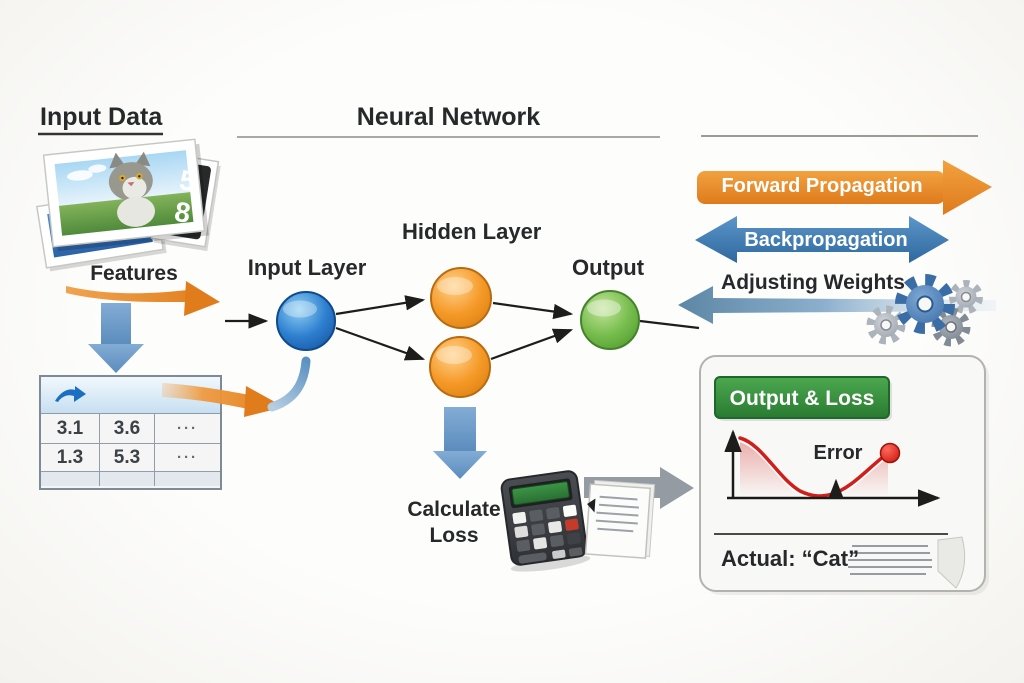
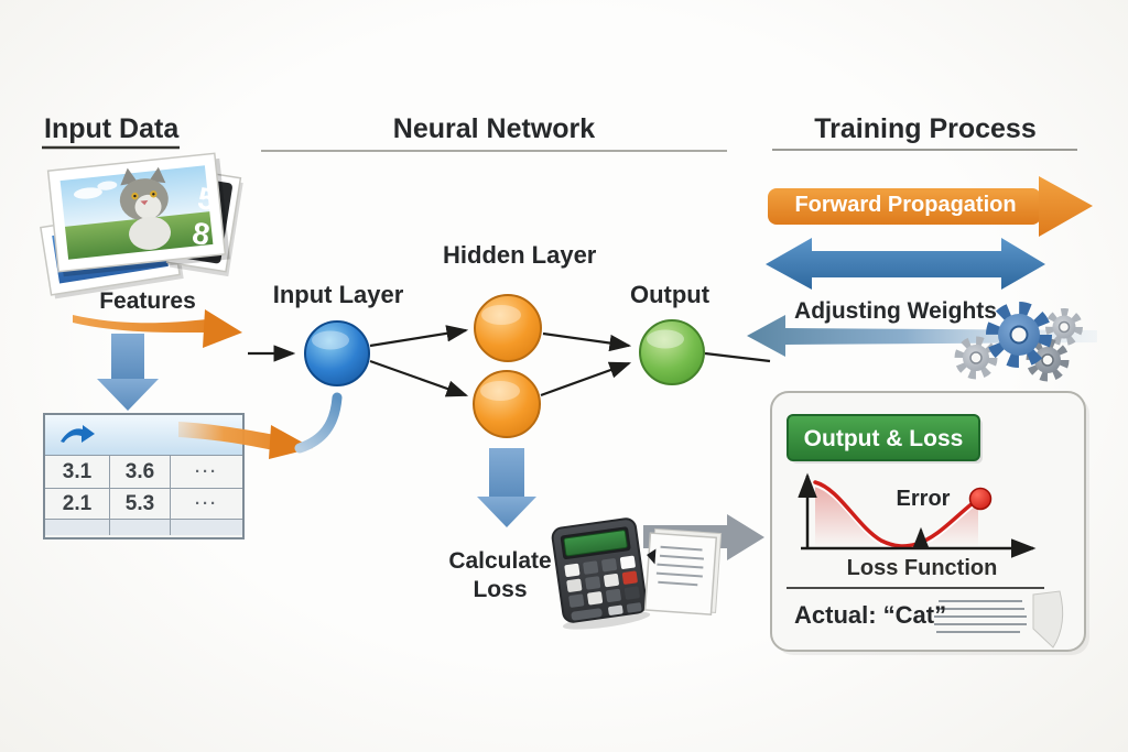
  3.1
  3.6
  ···
- 1.3
+ 2.1
  5.3
  ···
  Input Data
  Neural Network
+ Training Process
  Features
  Input Layer
  Hidden Layer
  Output
  Calculate
  Loss
  Forward Propagation
- Backpropagation
  Adjusting Weights
  Output & Loss
  Error
+ Loss Function
  Actual: “Cat”
